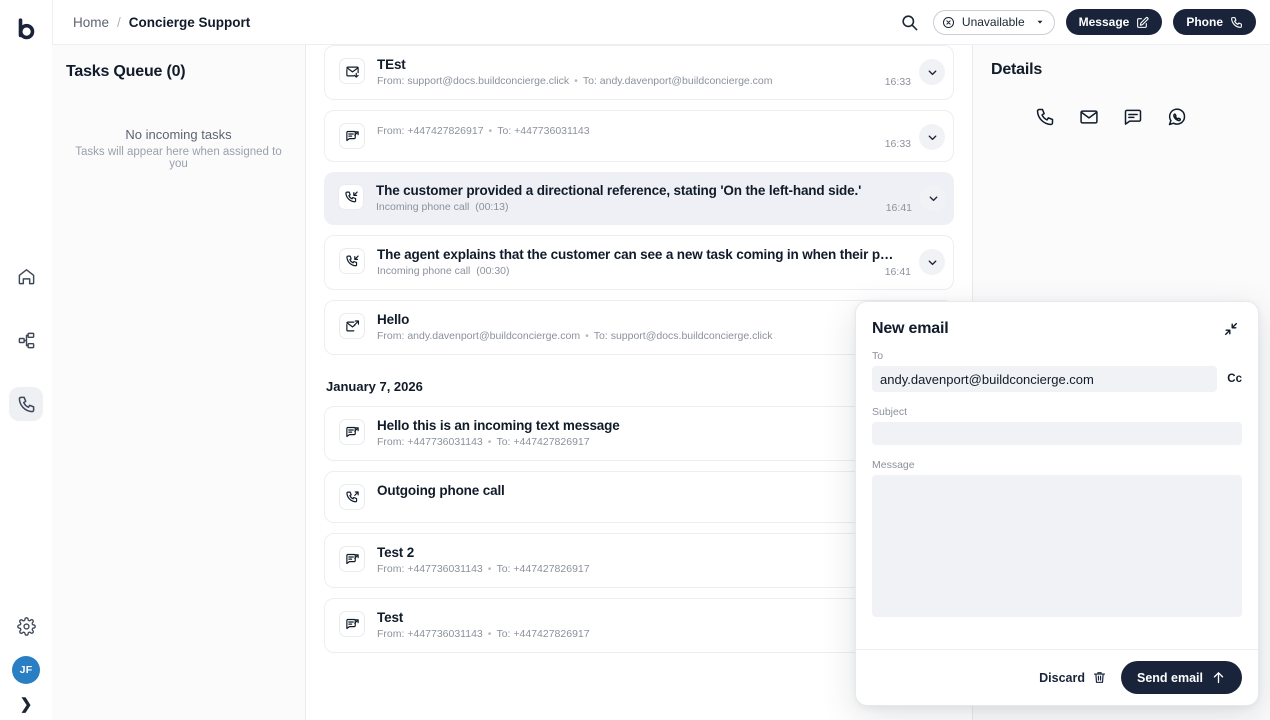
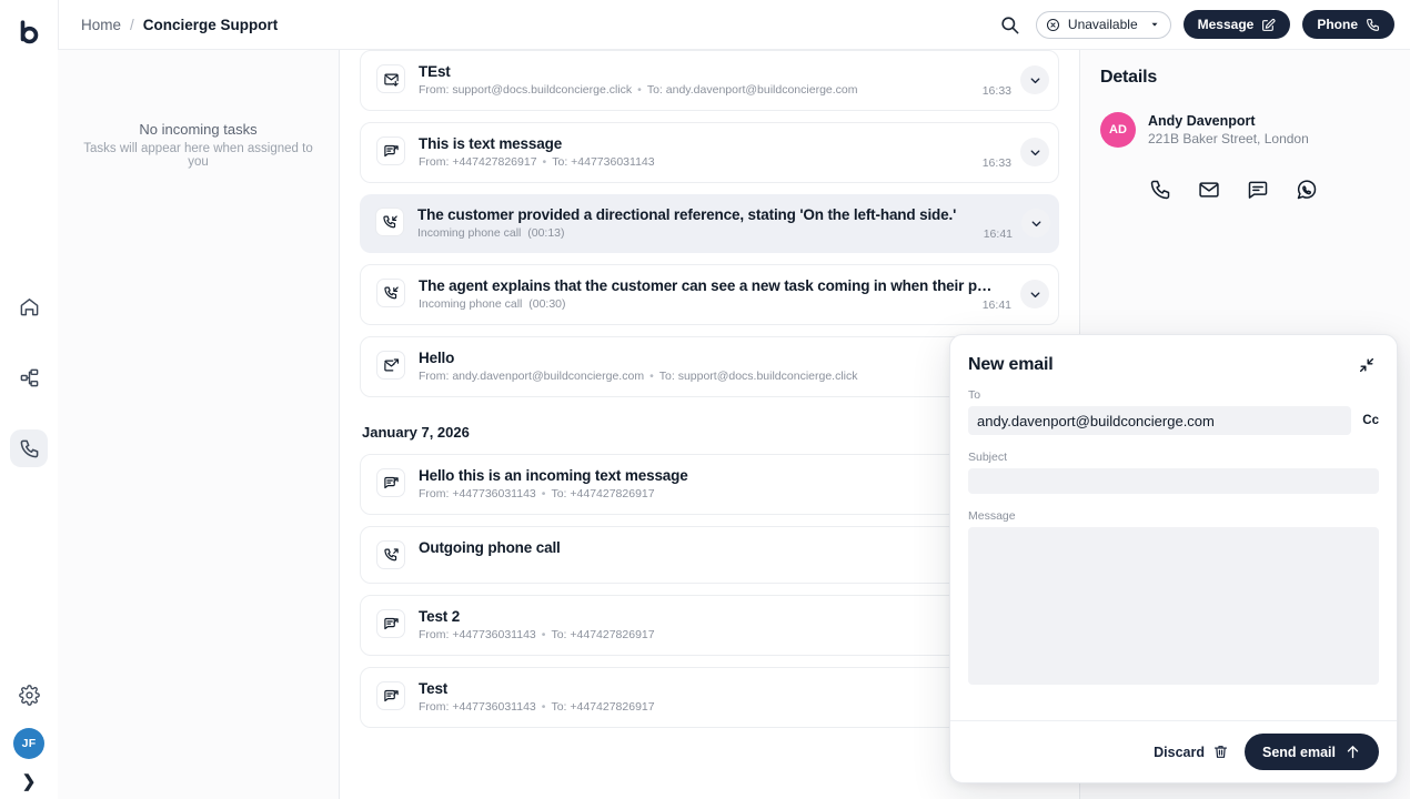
  JF
  ❯
  Home
  /
  Concierge Support
  Unavailable
  Message
  Phone
- Tasks Queue (0)
  No incoming tasks
  Tasks will appear here when assigned to you
  TEst
  From: support@docs.buildconcierge.click • To: andy.davenport@buildconcierge.com
  16:33
+ This is text message
  From: +447427826917 • To: +447736031143
  16:33
  The customer provided a directional reference, stating 'On the left-hand side.'
  Incoming phone call (00:13)
  16:41
  The agent explains that the customer can see a new task coming in when their p…
  Incoming phone call (00:30)
  16:41
  Hello
  From: andy.davenport@buildconcierge.com • To: support@docs.buildconcierge.click
  January 7, 2026
  Hello this is an incoming text message
  From: +447736031143 • To: +447427826917
  Outgoing phone call
  Test 2
  From: +447736031143 • To: +447427826917
  Test
  From: +447736031143 • To: +447427826917
  Details
+ AD
+ Andy Davenport
+ 221B Baker Street, London
  New email
  To
  andy.davenport@buildconcierge.com
  Cc
  Subject
  Message
  Discard
  Send email
